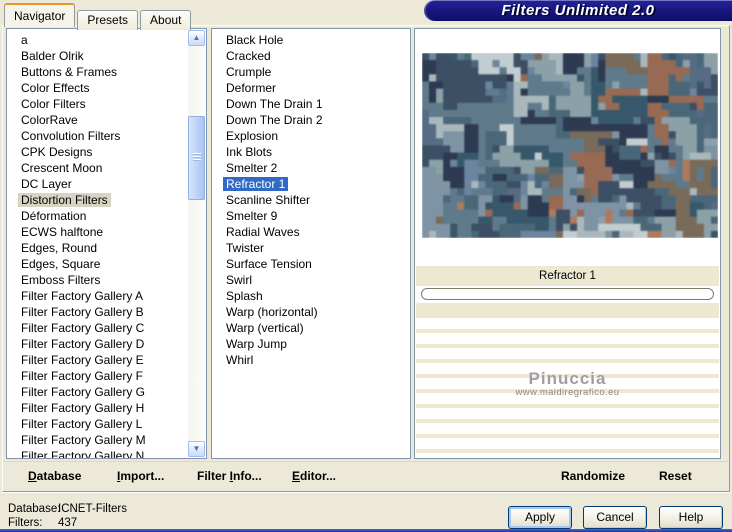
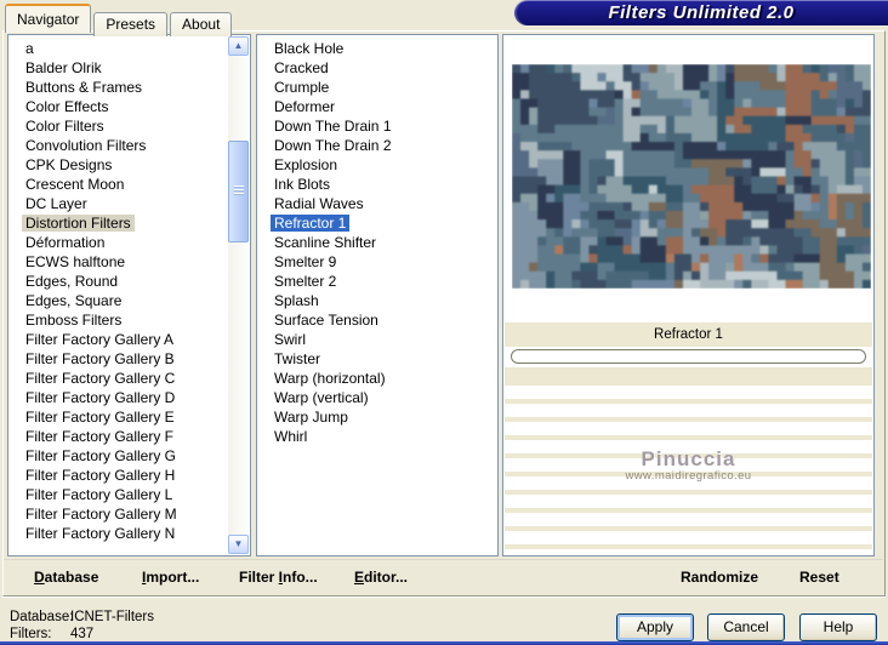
  Navigator
  Presets
  About
  Filters Unlimited 2.0
  a
  Balder Olrik
  Buttons & Frames
  Color Effects
  Color Filters
- ColorRave
  Convolution Filters
  CPK Designs
  Crescent Moon
  DC Layer
  Distortion Filters
  Déformation
  ECWS halftone
  Edges, Round
  Edges, Square
  Emboss Filters
  Filter Factory Gallery A
  Filter Factory Gallery B
  Filter Factory Gallery C
  Filter Factory Gallery D
  Filter Factory Gallery E
  Filter Factory Gallery F
  Filter Factory Gallery G
  Filter Factory Gallery H
  Filter Factory Gallery L
  Filter Factory Gallery M
  Filter Factory Gallery N
  ▲
  ▼
  Black Hole
  Cracked
  Crumple
  Deformer
  Down The Drain 1
  Down The Drain 2
  Explosion
  Ink Blots
- Smelter 2
+ Radial Waves
  Refractor 1
  Scanline Shifter
  Smelter 9
- Radial Waves
+ Smelter 2
- Twister
+ Splash
  Surface Tension
  Swirl
- Splash
+ Twister
  Warp (horizontal)
  Warp (vertical)
  Warp Jump
  Whirl
  Refractor 1
  Pinuccia
  www.maidiregrafico.eu
  Database
  Import...
  Filter Info...
  Editor...
  Randomize
  Reset
  Database:
  ICNET-Filters
  Filters:
  437
  Apply
  Cancel
  Help
